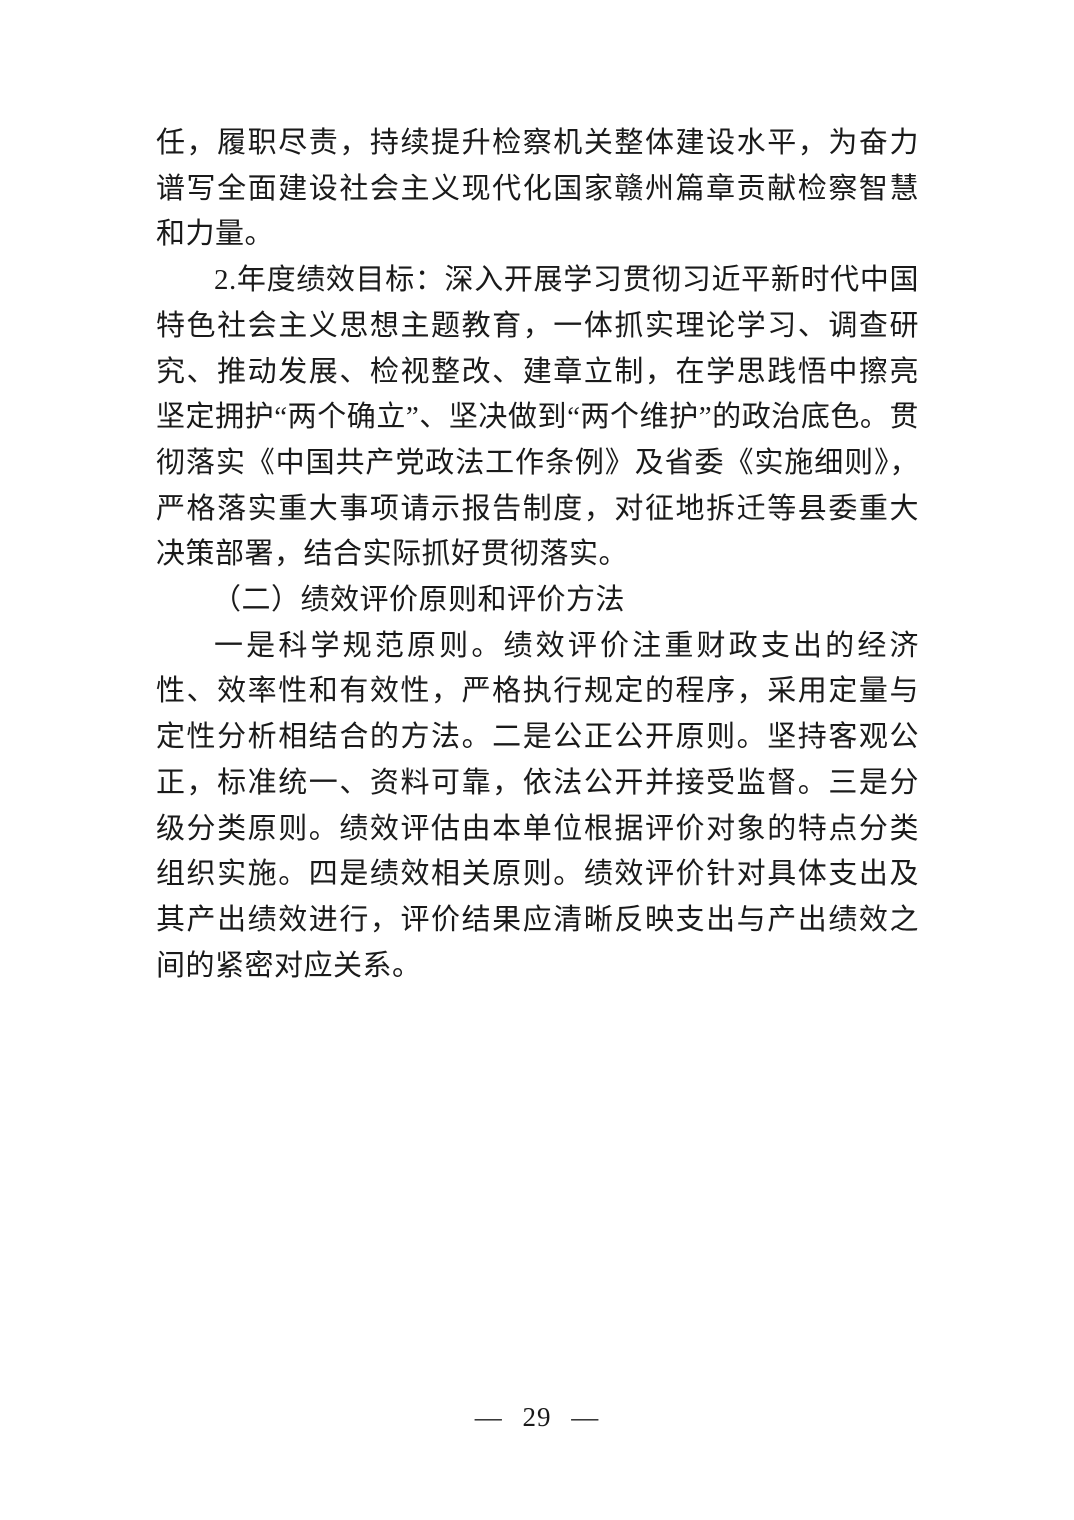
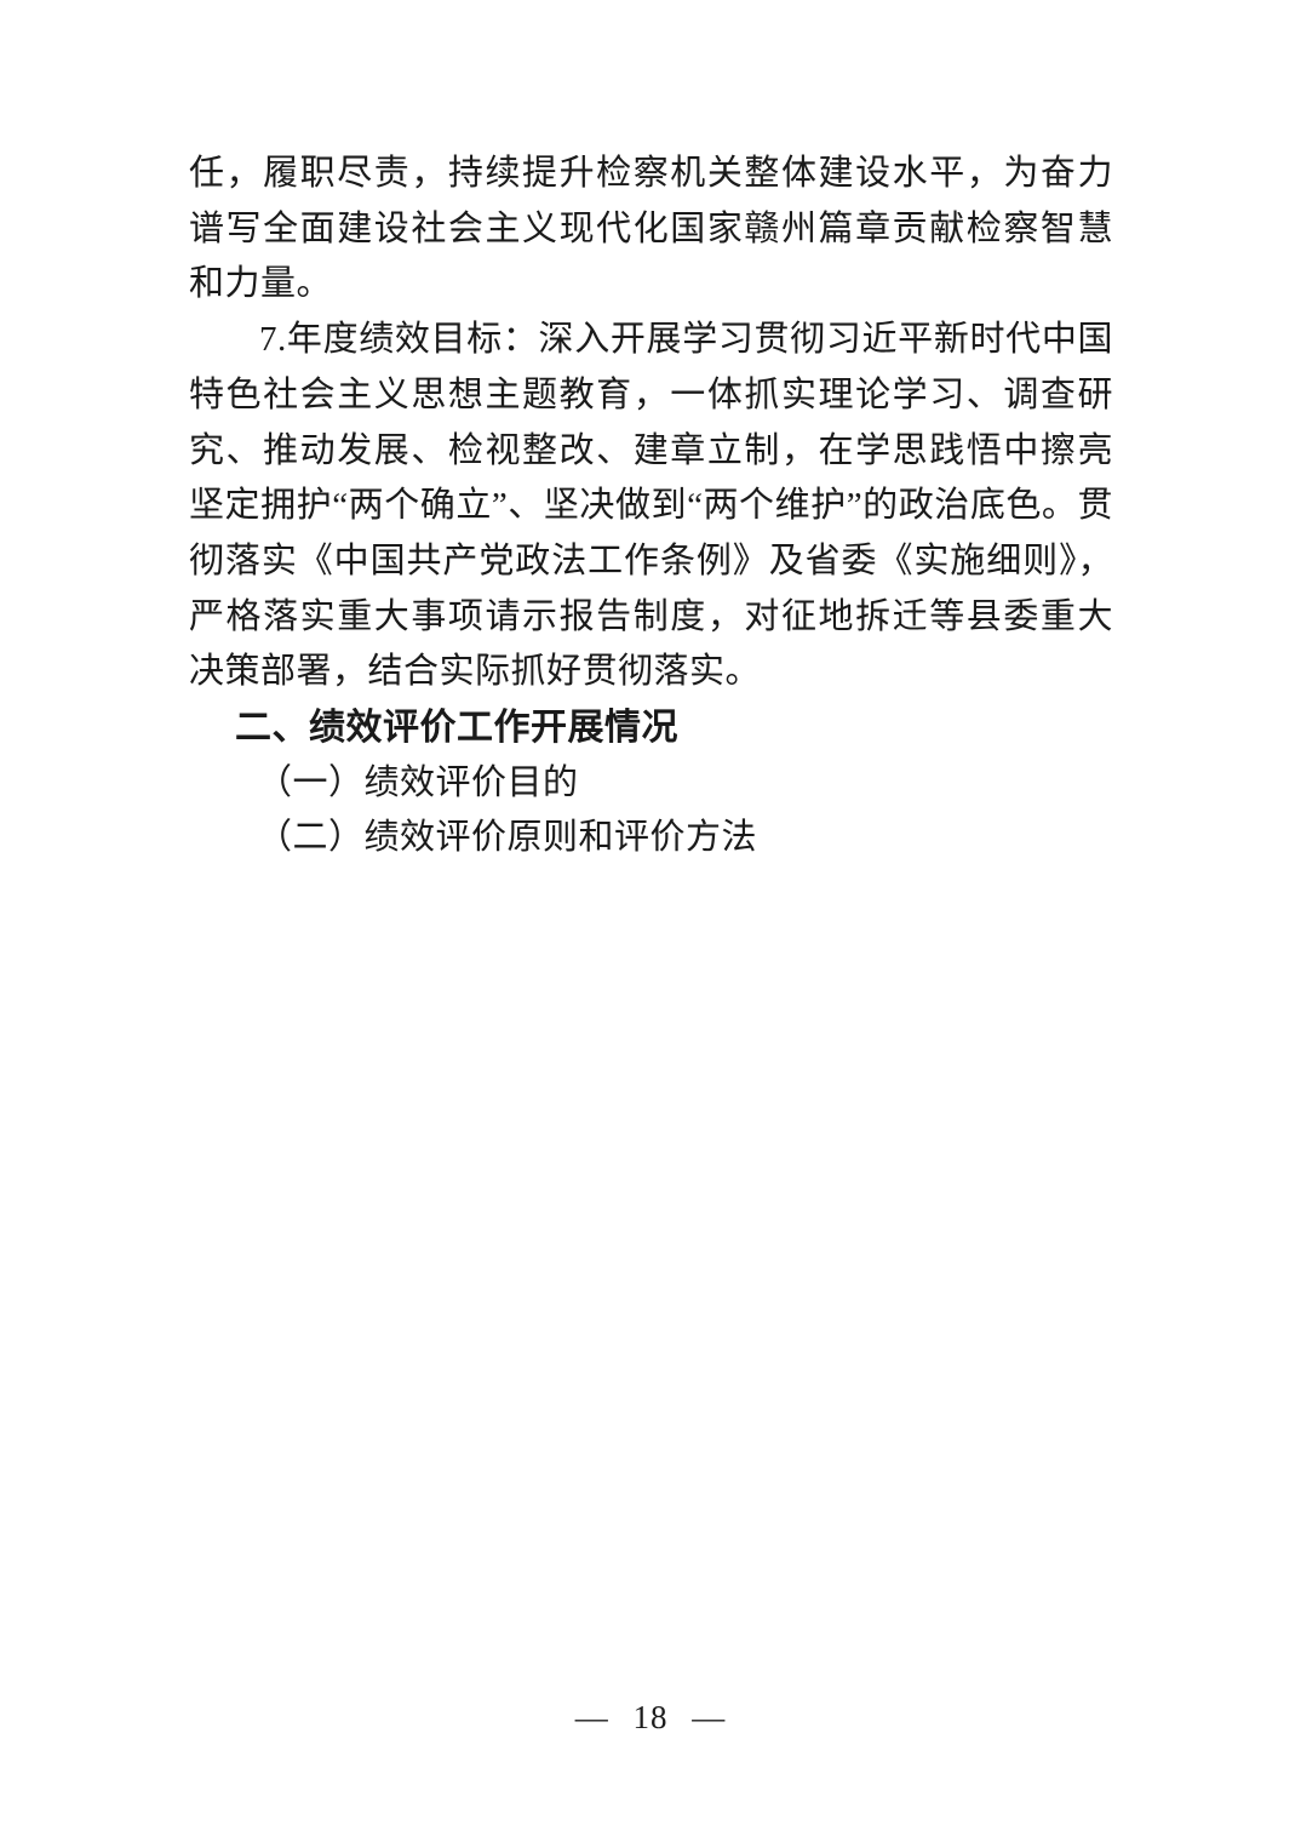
  任，履职尽责，持续提升检察机关整体建设水平，为奋力谱写全面建设社会主义现代化国家赣州篇章贡献检察智慧和力量。
- 2.年度绩效目标：深入开展学习贯彻习近平新时代中国特色社会主义思想主题教育，一体抓实理论学习、调查研究、推动发展、检视整改、建章立制，在学思践悟中擦亮坚定拥护“两个确立”、坚决做到“两个维护”的政治底色。贯彻落实《中国共产党政法工作条例》及省委《实施细则》，严格落实重大事项请示报告制度，对征地拆迁等县委重大决策部署，结合实际抓好贯彻落实。
+ 7.年度绩效目标：深入开展学习贯彻习近平新时代中国特色社会主义思想主题教育，一体抓实理论学习、调查研究、推动发展、检视整改、建章立制，在学思践悟中擦亮坚定拥护“两个确立”、坚决做到“两个维护”的政治底色。贯彻落实《中国共产党政法工作条例》及省委《实施细则》，严格落实重大事项请示报告制度，对征地拆迁等县委重大决策部署，结合实际抓好贯彻落实。
+ 二、绩效评价工作开展情况
+ （一）绩效评价目的
  （二）绩效评价原则和评价方法
- 一是科学规范原则。绩效评价注重财政支出的经济性、效率性和有效性，严格执行规定的程序，采用定量与定性分析相结合的方法。二是公正公开原则。坚持客观公正，标准统一、资料可靠，依法公开并接受监督。三是分级分类原则。绩效评估由本单位根据评价对象的特点分类组织实施。四是绩效相关原则。绩效评价针对具体支出及其产出绩效进行，评价结果应清晰反映支出与产出绩效之间的紧密对应关系。
- — 29 —
+ — 18 —
